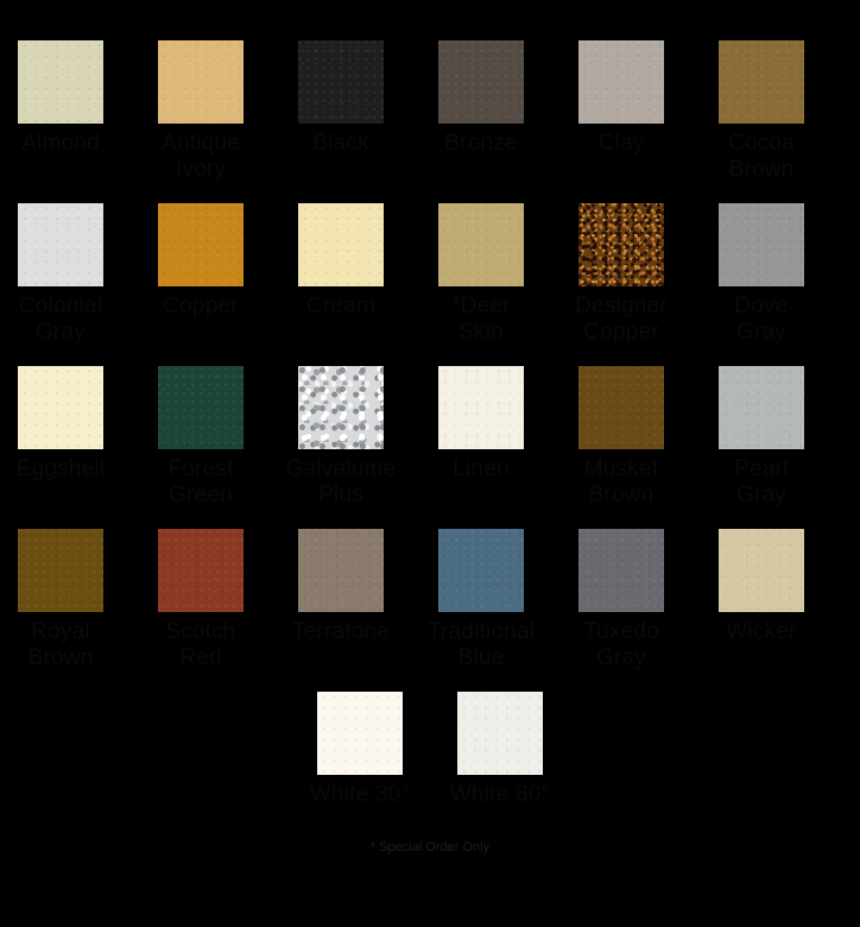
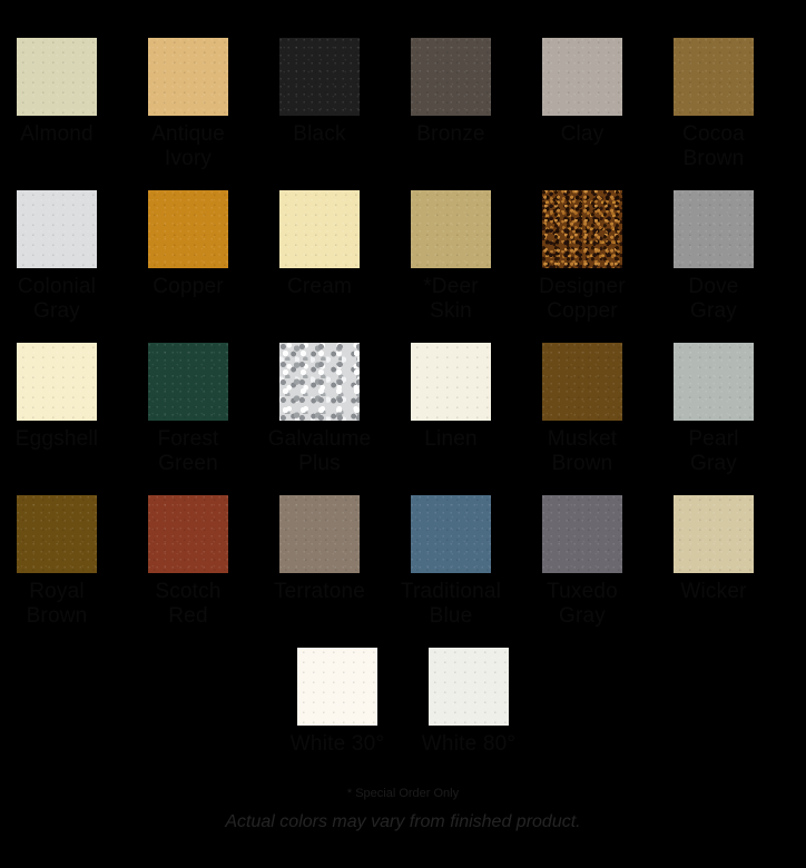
  * Special Order Only
+ Actual colors may vary from finished product.
